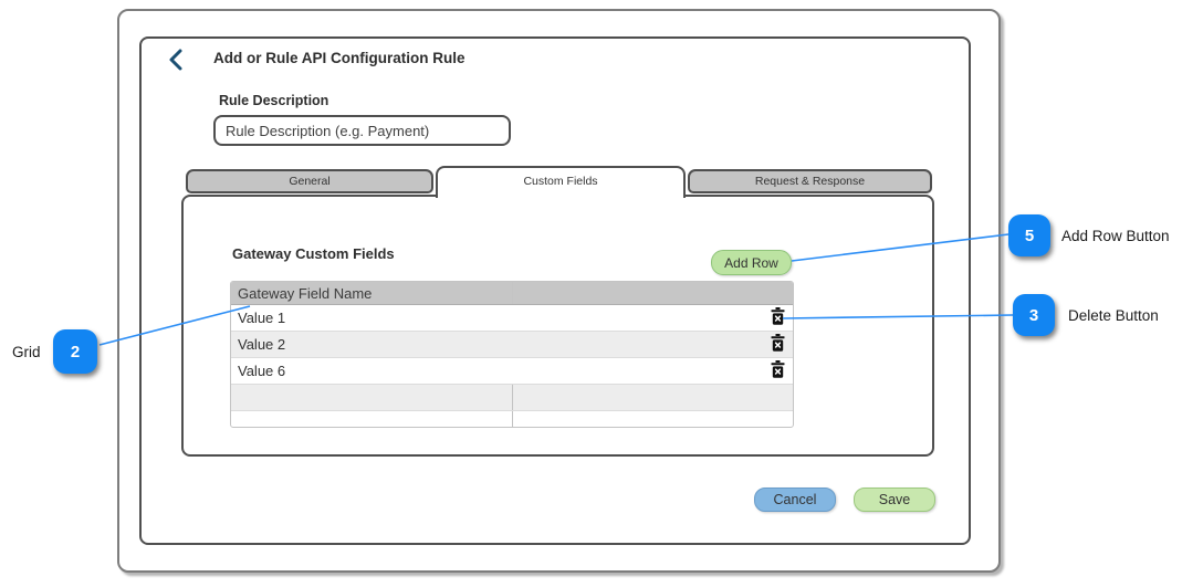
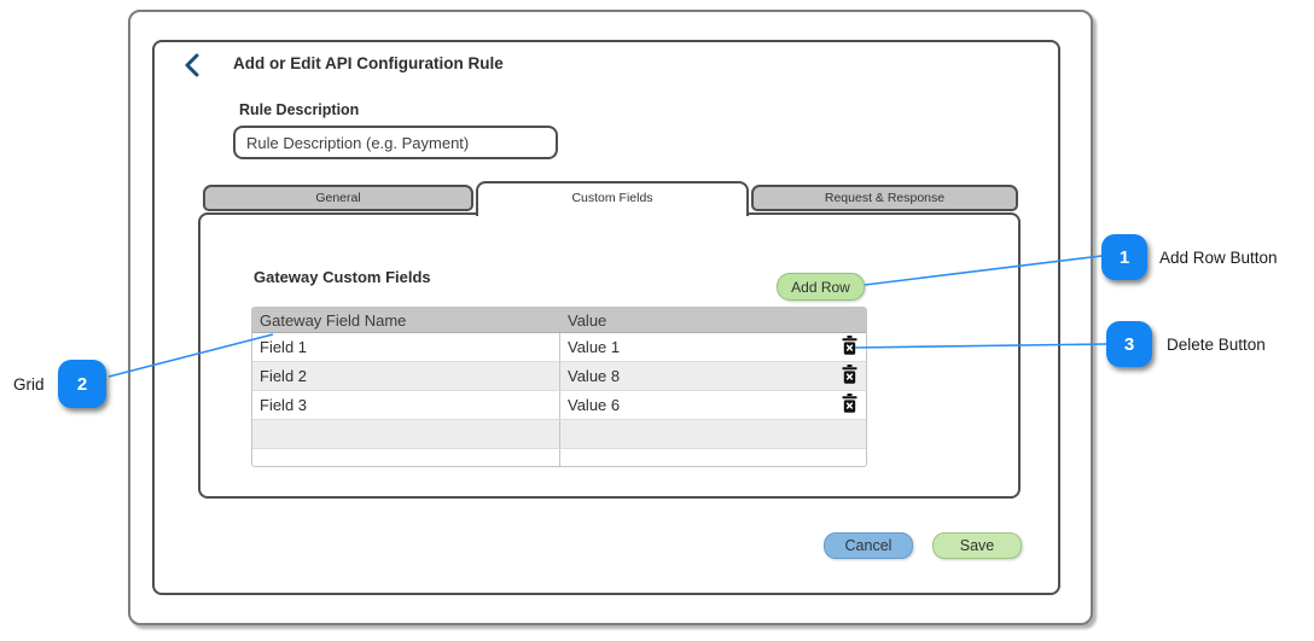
- Add or Rule API Configuration Rule
+ Add or Edit API Configuration Rule
  Rule Description
  Rule Description (e.g. Payment)
  General
  Request & Response
  Custom Fields
  Gateway Custom Fields
  Add Row
  Gateway Field Name
+ Value
+ Field 1
  Value 1
+ Field 2
- Value 2
+ Value 8
+ Field 3
  Value 6
  Cancel
  Save
- 5
+ 1
  Add Row Button
  3
  Delete Button
  Grid
  2
